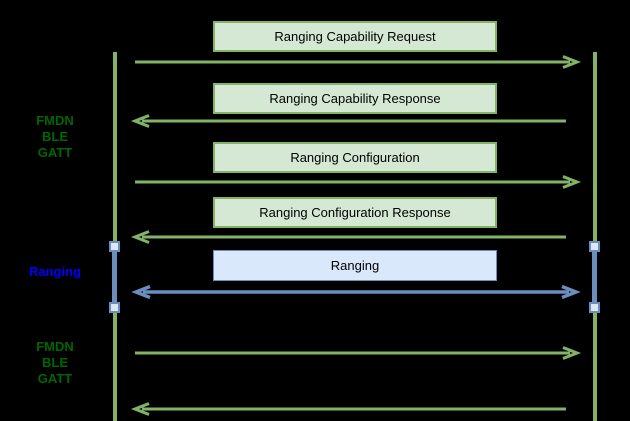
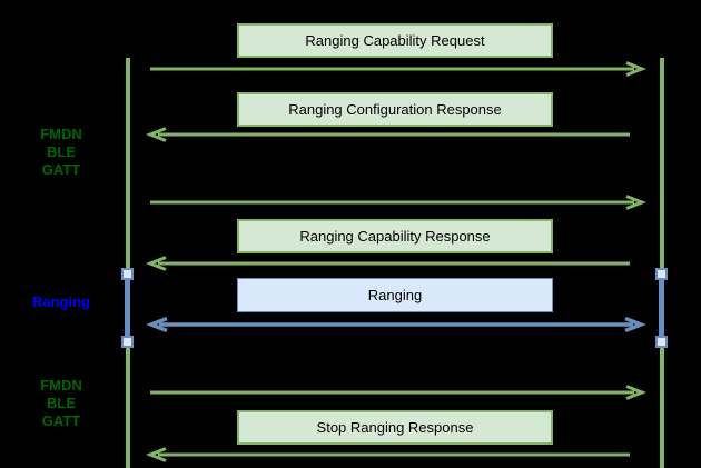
  FMDN
  BLE
  GATT
  Ranging
  FMDN
  BLE
  GATT
  Ranging Capability Request
- Ranging Capability Response
+ Ranging Configuration Response
- Ranging Configuration
- Ranging Configuration Response
+ Ranging Capability Response
  Ranging
+ Stop Ranging Response
